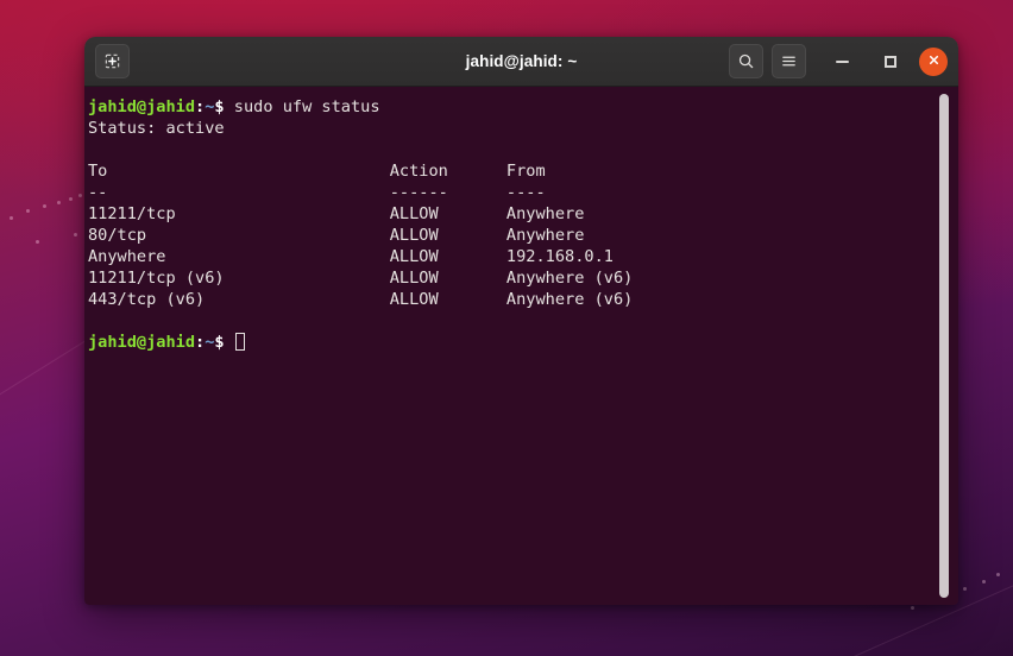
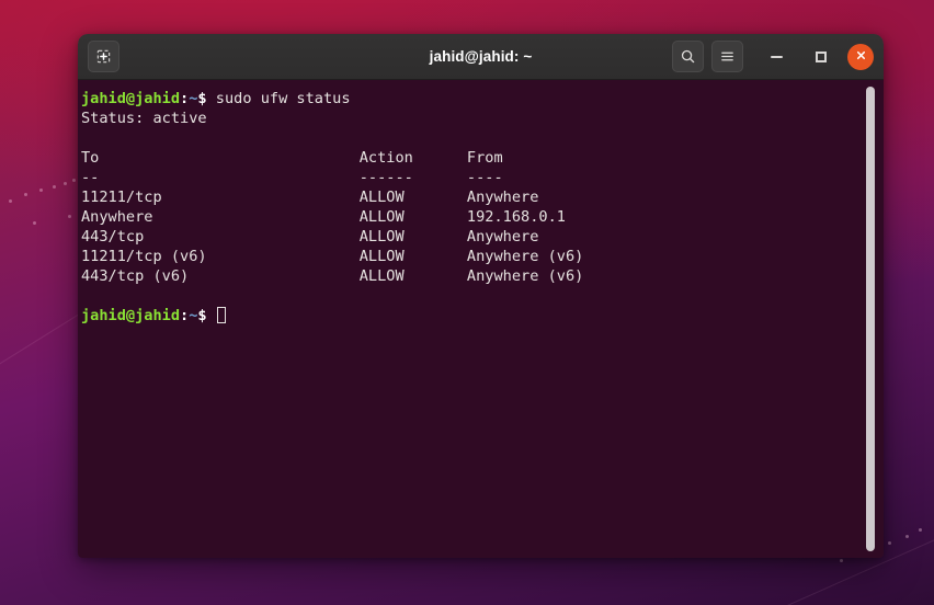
  jahid@jahid: ~
  jahid@jahid:~$ sudo ufw status
  Status: active
  To Action From
  -- ------ ----
  11211/tcp ALLOW Anywhere
- 80/tcp ALLOW Anywhere
  Anywhere ALLOW 192.168.0.1
+ 443/tcp ALLOW Anywhere
  11211/tcp (v6) ALLOW Anywhere (v6)
  443/tcp (v6) ALLOW Anywhere (v6)
  jahid@jahid:~$
